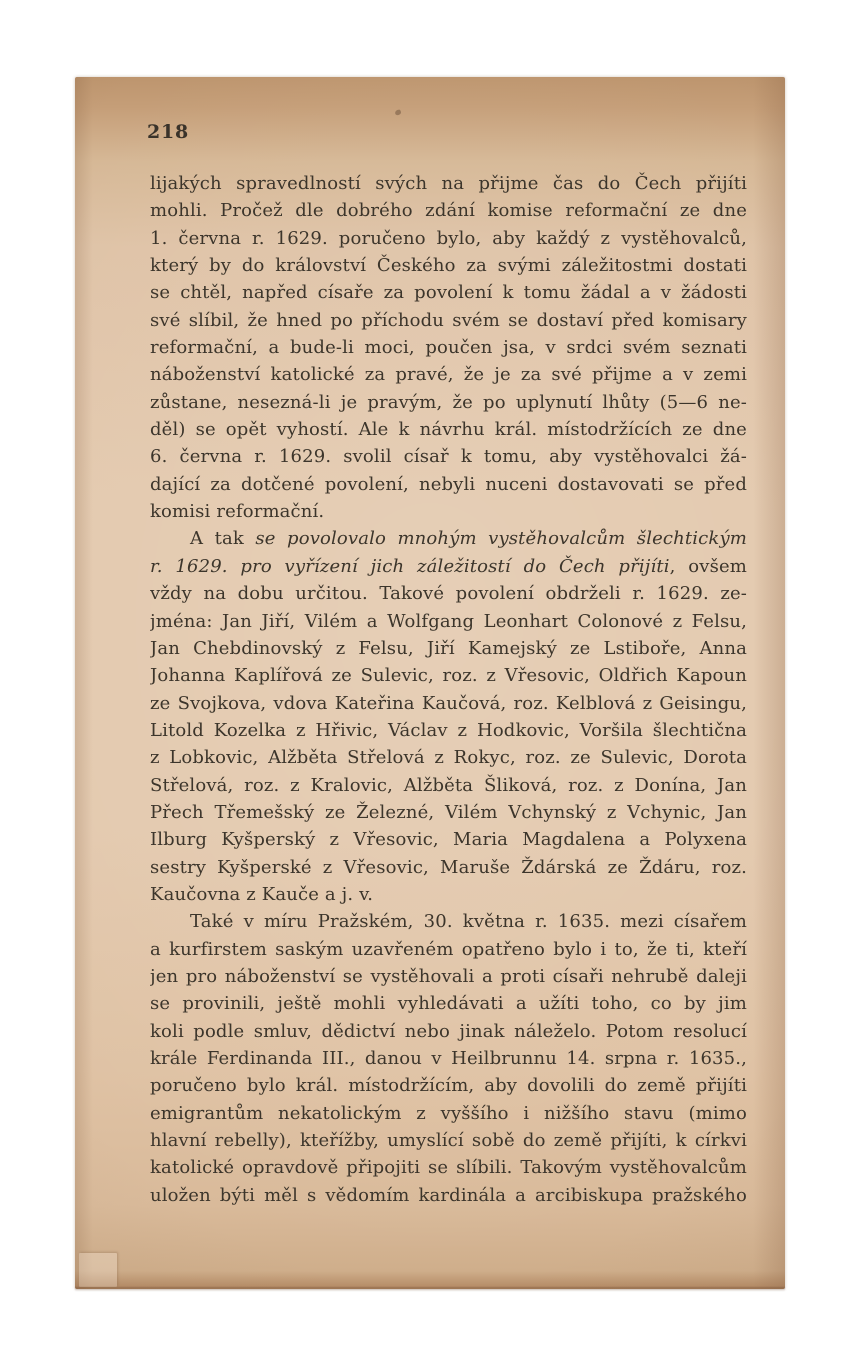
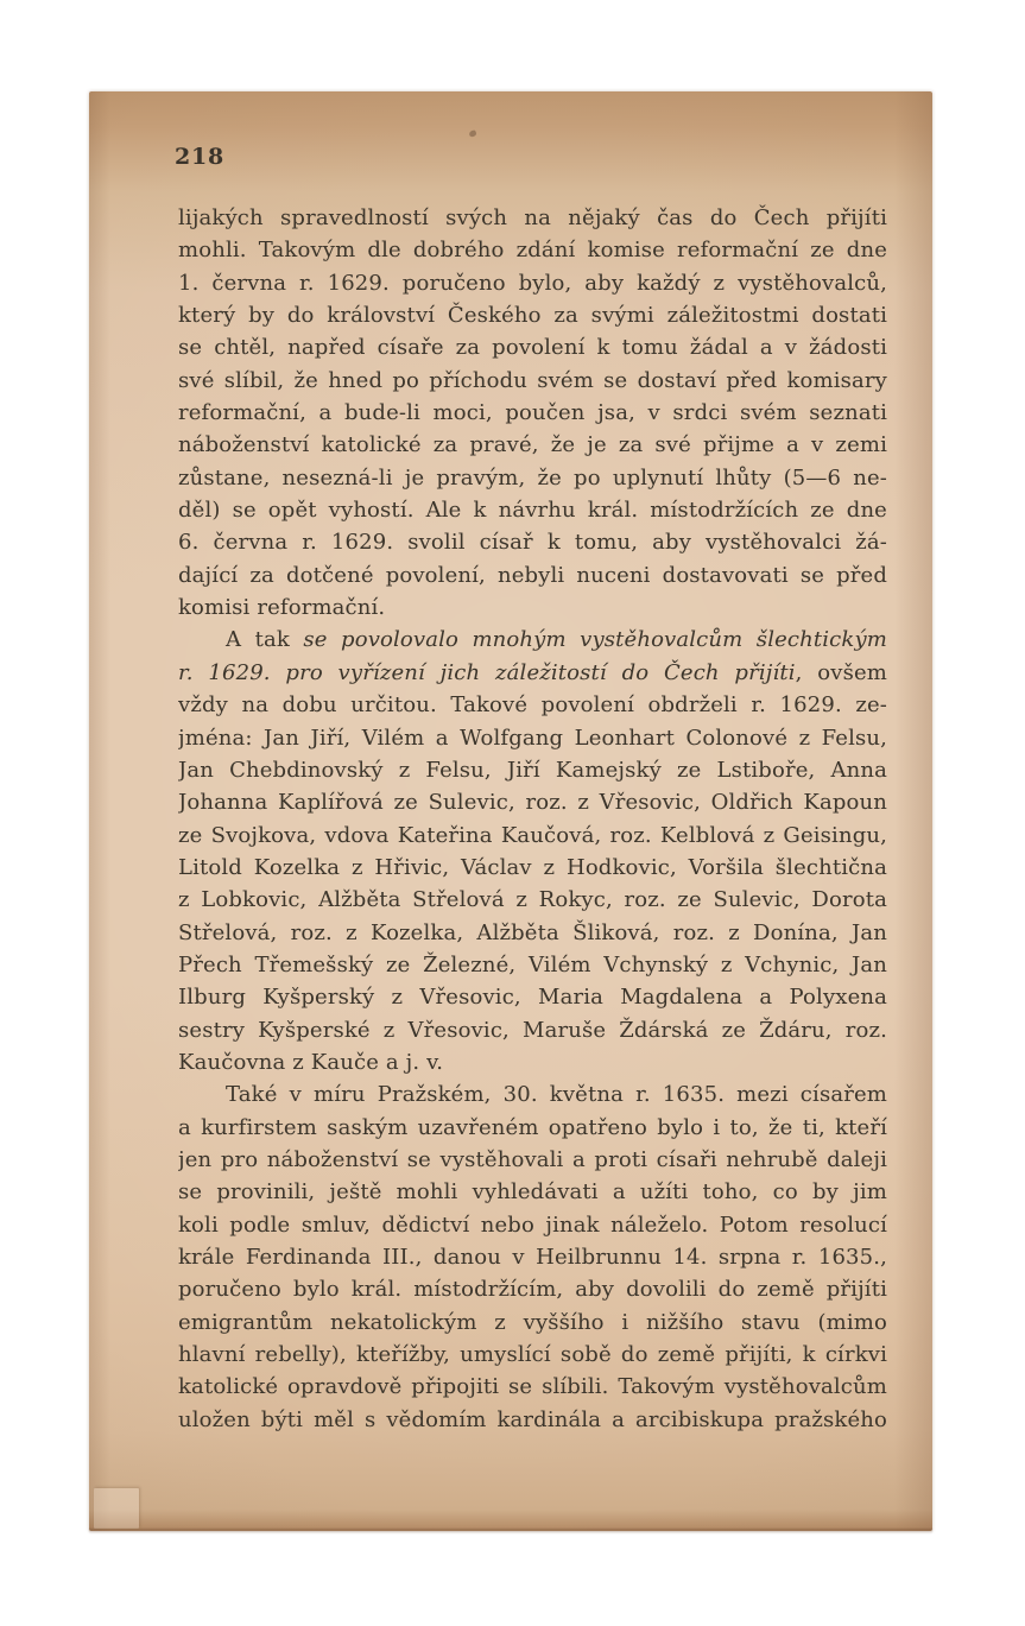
  218
- lijakých spravedlností svých na přijme čas do Čech přijíti
+ lijakých spravedlností svých na nějaký čas do Čech přijíti
- mohli. Pročež dle dobrého zdání komise reformační ze dne
+ mohli. Takovým dle dobrého zdání komise reformační ze dne
  1. června r. 1629. poručeno bylo, aby každý z vystěhovalců,
  který by do království Českého za svými záležitostmi dostati
  se chtěl, napřed císaře za povolení k tomu žádal a v žádosti
  své slíbil, že hned po příchodu svém se dostaví před komisary
  reformační, a bude-li moci, poučen jsa, v srdci svém seznati
  náboženství katolické za pravé, že je za své přijme a v zemi
  zůstane, nesezná-li je pravým, že po uplynutí lhůty (5—6 ne-
  děl) se opět vyhostí. Ale k návrhu král. místodržících ze dne
  6. června r. 1629. svolil císař k tomu, aby vystěhovalci žá-
  dající za dotčené povolení, nebyli nuceni dostavovati se před
  komisi reformační.
  A tak se povolovalo mnohým vystěhovalcům šlechtickým
  r. 1629. pro vyřízení jich záležitostí do Čech přijíti, ovšem
  vždy na dobu určitou. Takové povolení obdrželi r. 1629. ze-
  jména: Jan Jiří, Vilém a Wolfgang Leonhart Colonové z Felsu,
  Jan Chebdinovský z Felsu, Jiří Kamejský ze Lstiboře, Anna
  Johanna Kaplířová ze Sulevic, roz. z Vřesovic, Oldřich Kapoun
  ze Svojkova, vdova Kateřina Kaučová, roz. Kelblová z Geisingu,
  Litold Kozelka z Hřivic, Václav z Hodkovic, Voršila šlechtična
  z Lobkovic, Alžběta Střelová z Rokyc, roz. ze Sulevic, Dorota
- Střelová, roz. z Kralovic, Alžběta Šliková, roz. z Donína, Jan
+ Střelová, roz. z Kozelka, Alžběta Šliková, roz. z Donína, Jan
  Přech Třemešský ze Železné, Vilém Vchynský z Vchynic, Jan
  Ilburg Kyšperský z Vřesovic, Maria Magdalena a Polyxena
  sestry Kyšperské z Vřesovic, Maruše Ždárská ze Ždáru, roz.
  Kaučovna z Kauče a j. v.
  Také v míru Pražském, 30. května r. 1635. mezi císařem
  a kurfirstem saským uzavřeném opatřeno bylo i to, že ti, kteří
  jen pro náboženství se vystěhovali a proti císaři nehrubě daleji
  se provinili, ještě mohli vyhledávati a užíti toho, co by jim
  koli podle smluv, dědictví nebo jinak náleželo. Potom resolucí
  krále Ferdinanda III., danou v Heilbrunnu 14. srpna r. 1635.,
  poručeno bylo král. místodržícím, aby dovolili do země přijíti
  emigrantům nekatolickým z vyššího i nižšího stavu (mimo
  hlavní rebelly), kteřížby, umyslící sobě do země přijíti, k církvi
  katolické opravdově připojiti se slíbili. Takovým vystěhovalcům
  uložen býti měl s vědomím kardinála a arcibiskupa pražského
